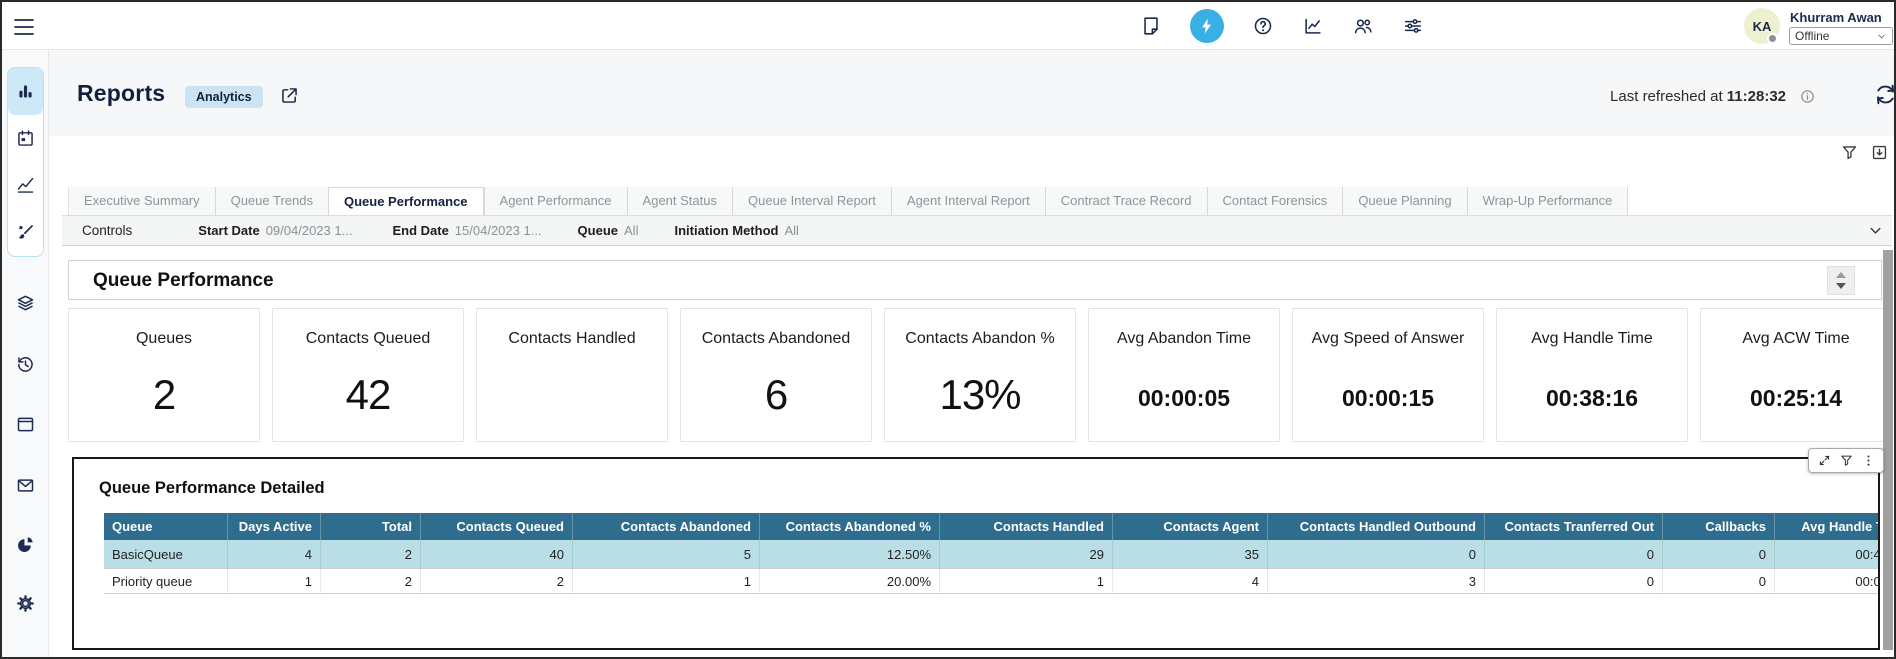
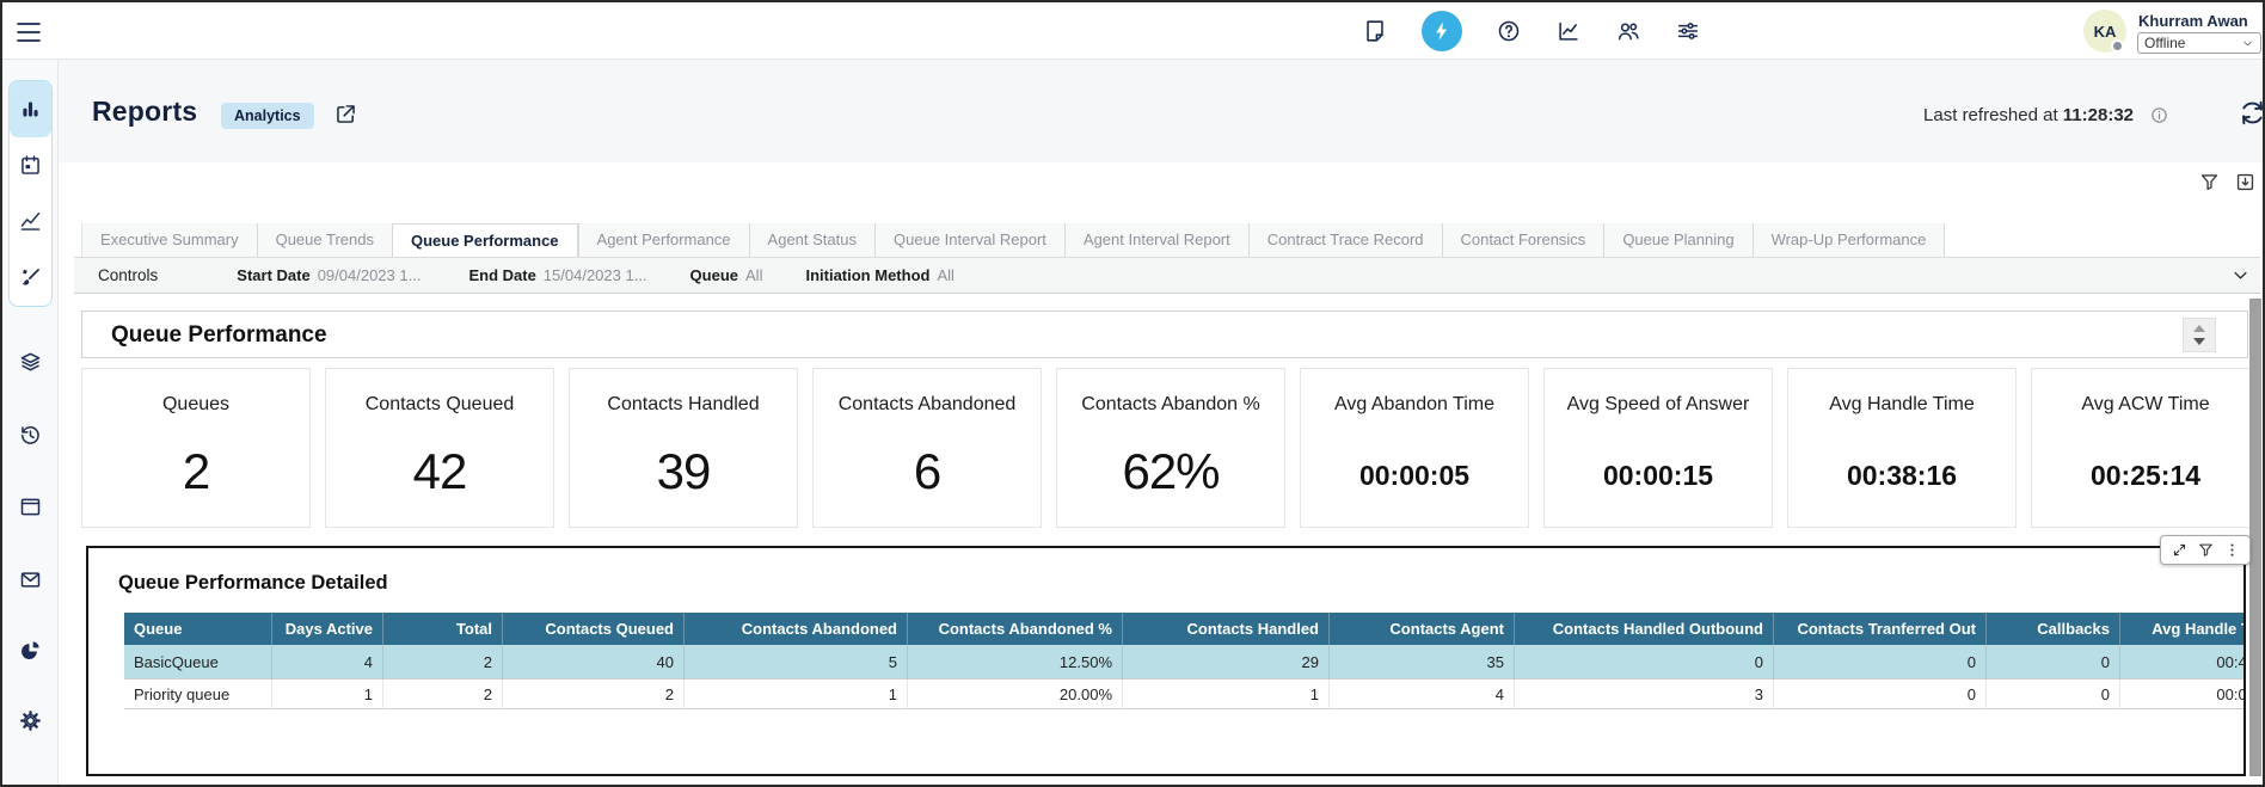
  KA
  Khurram Awan
  Offline
  Reports
  Analytics
  Last refreshed at 11:28:32
  Executive Summary
  Queue Trends
  Queue Performance
  Agent Performance
  Agent Status
  Queue Interval Report
  Agent Interval Report
  Contract Trace Record
  Contact Forensics
  Queue Planning
  Wrap-Up Performance
  Controls
  Start Date
  09/04/2023 1...
  End Date
  15/04/2023 1...
  Queue
  All
  Initiation Method
  All
  Queue Performance
  Queues
  2
  Contacts Queued
  42
  Contacts Handled
+ 39
  Contacts Abandoned
  6
  Contacts Abandon %
- 13%
+ 62%
  Avg Abandon Time
  00:00:05
  Avg Speed of Answer
  00:00:15
  Avg Handle Time
  00:38:16
  Avg ACW Time
  00:25:14
  Queue Performance Detailed
  Queue
  Days Active
  Total
  Contacts Queued
  Contacts Abandoned
  Contacts Abandoned %
  Contacts Handled
  Contacts Agent
  Contacts Handled Outbound
  Contacts Tranferred Out
  Callbacks
  BasicQueue
  4
  2
  40
  5
  12.50%
  29
  35
  0
  0
  0
  Priority queue
  1
  2
  2
  1
  20.00%
  1
  4
  3
  0
  0
